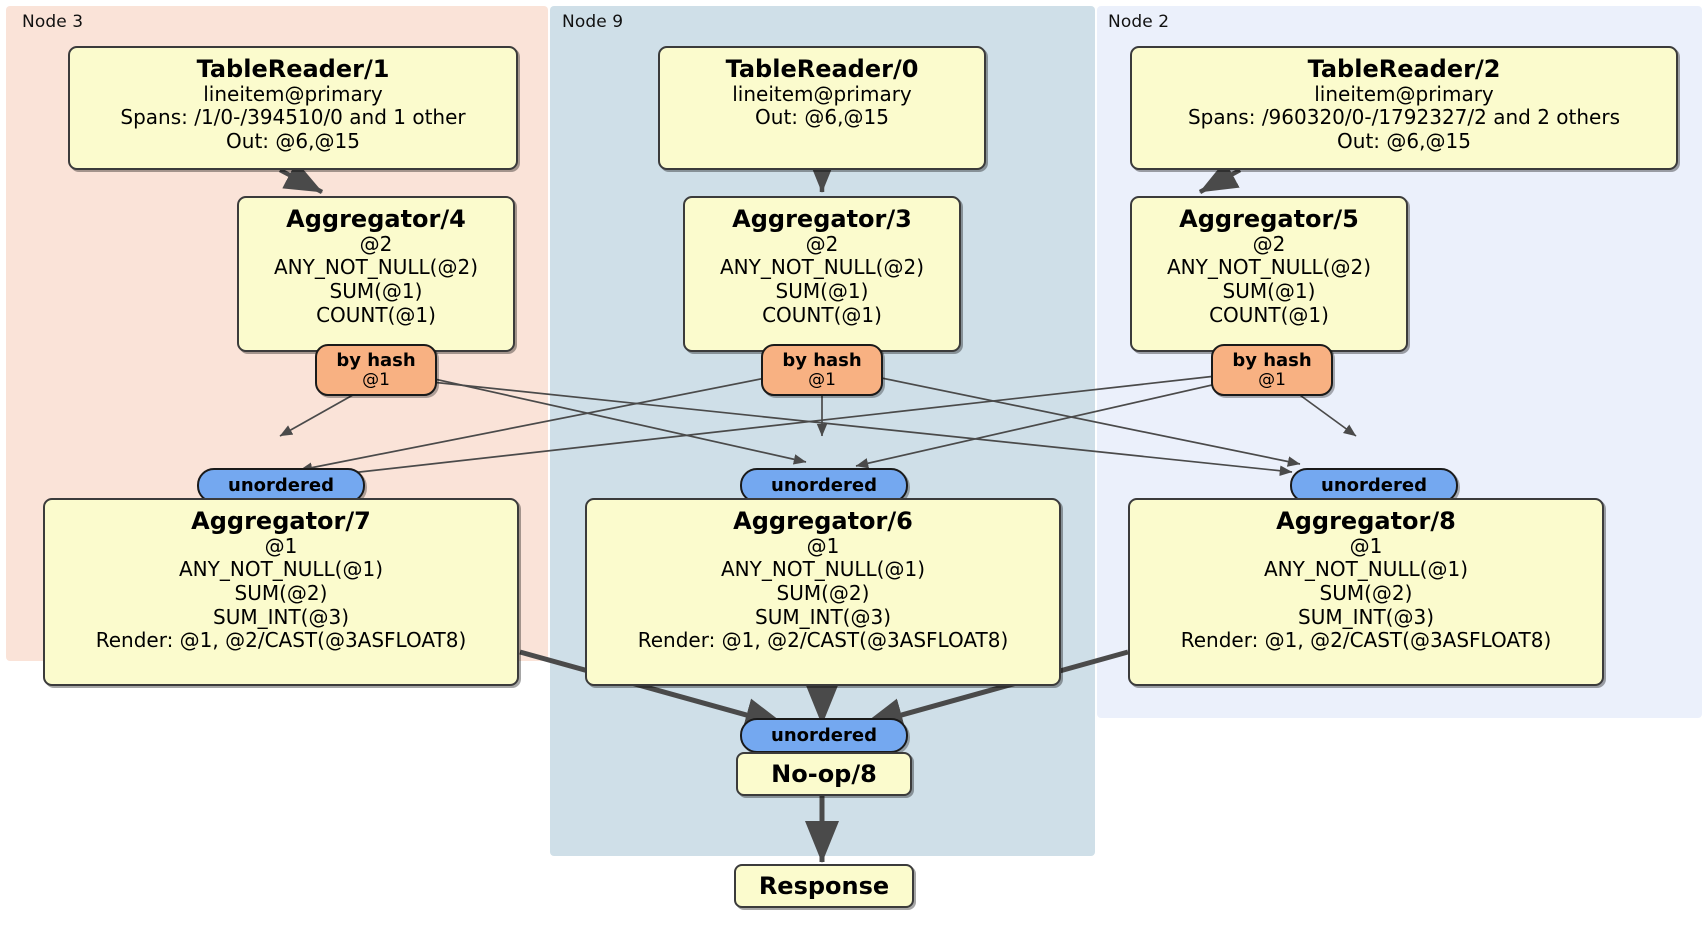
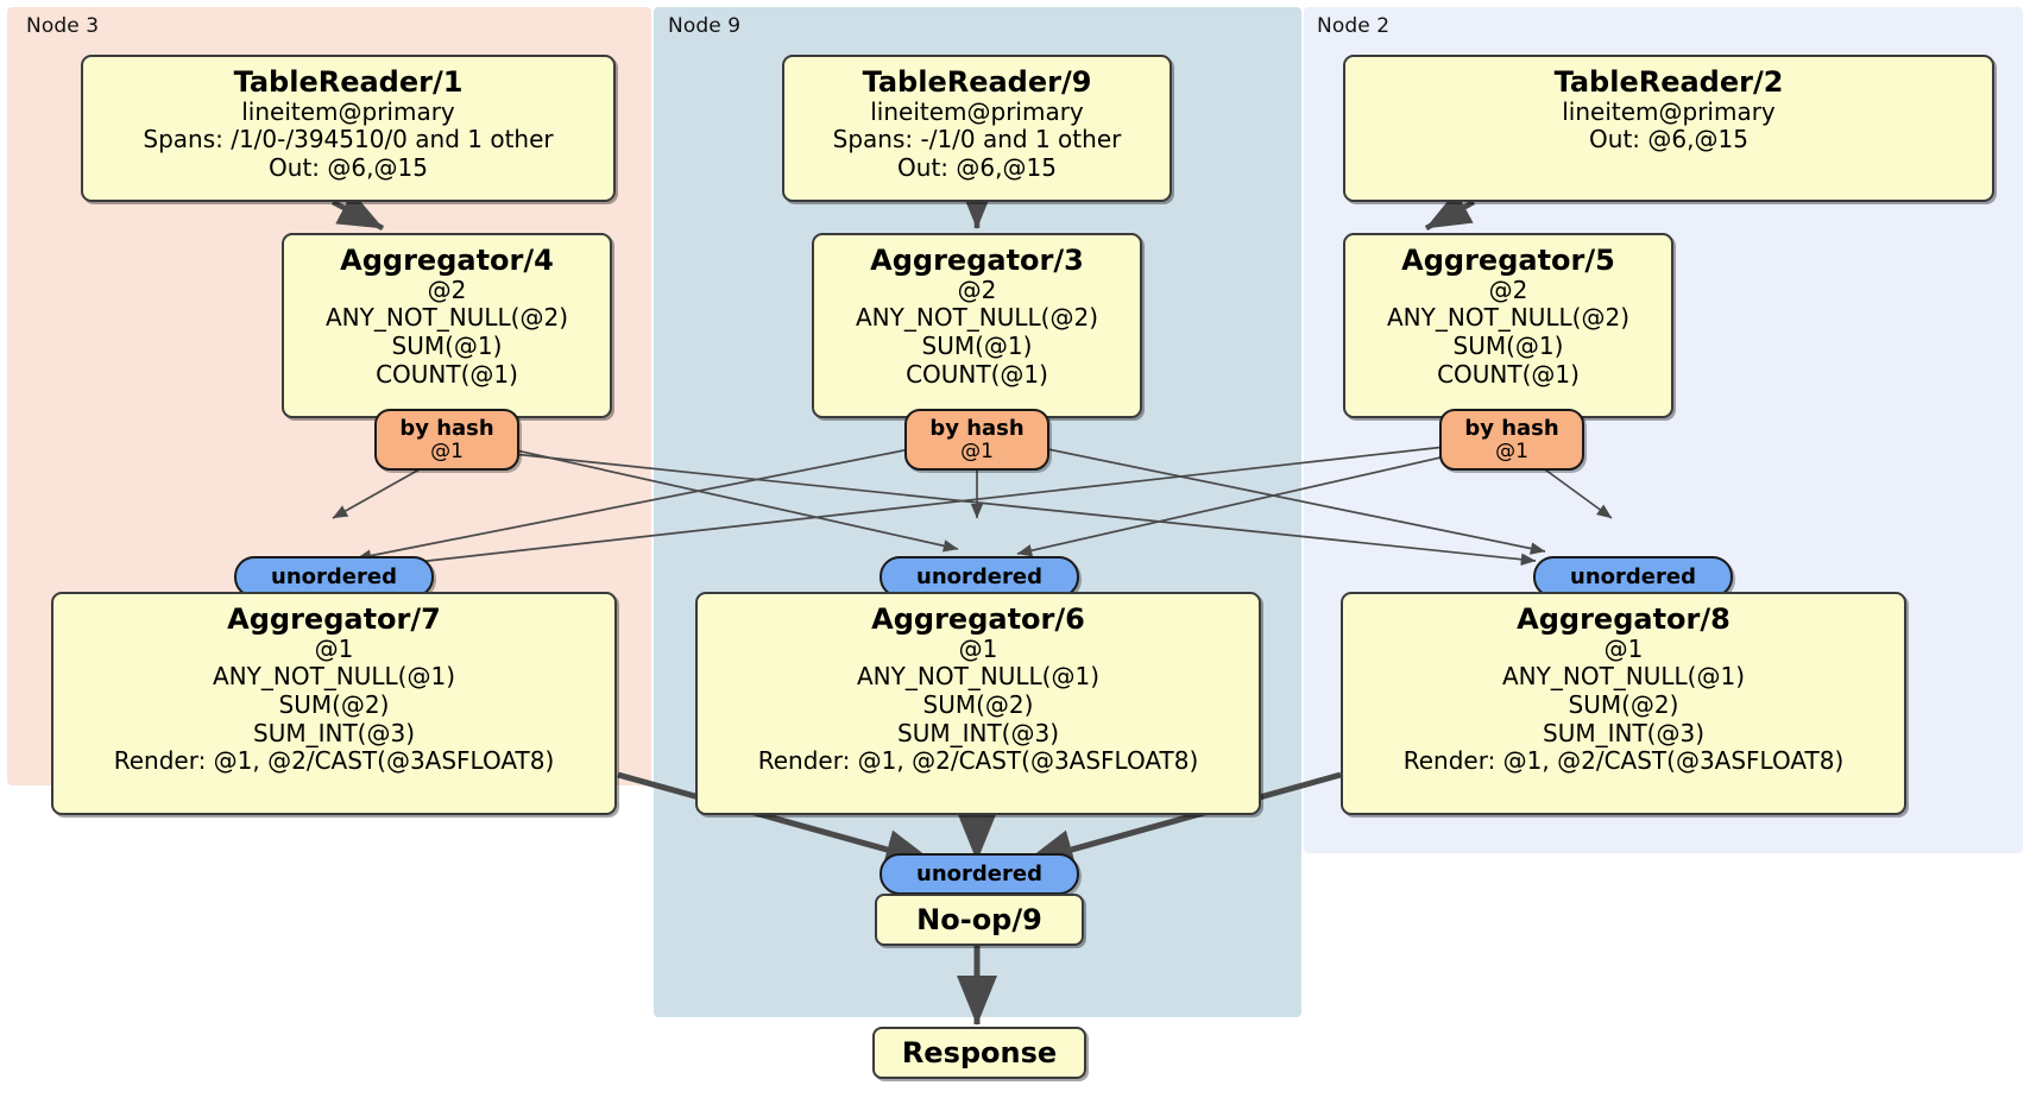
  Node 3
  Node 9
  Node 2
  TableReader/1
  lineitem@primary
  Spans: /1/0-/394510/0 and 1 other
  Out: @6,@15
- TableReader/0
+ TableReader/9
  lineitem@primary
+ Spans: -/1/0 and 1 other
  Out: @6,@15
  TableReader/2
  lineitem@primary
- Spans: /960320/0-/1792327/2 and 2 others
  Out: @6,@15
  Aggregator/4
  @2
  ANY_NOT_NULL(@2)
  SUM(@1)
  COUNT(@1)
  Aggregator/3
  @2
  ANY_NOT_NULL(@2)
  SUM(@1)
  COUNT(@1)
  Aggregator/5
  @2
  ANY_NOT_NULL(@2)
  SUM(@1)
  COUNT(@1)
  by hash
  @1
  by hash
  @1
  by hash
  @1
  unordered
  unordered
  unordered
  Aggregator/7
  @1
  ANY_NOT_NULL(@1)
  SUM(@2)
  SUM_INT(@3)
  Render: @1, @2/CAST(@3ASFLOAT8)
  Aggregator/6
  @1
  ANY_NOT_NULL(@1)
  SUM(@2)
  SUM_INT(@3)
  Render: @1, @2/CAST(@3ASFLOAT8)
  Aggregator/8
  @1
  ANY_NOT_NULL(@1)
  SUM(@2)
  SUM_INT(@3)
  Render: @1, @2/CAST(@3ASFLOAT8)
  unordered
- No-op/8
+ No-op/9
  Response
